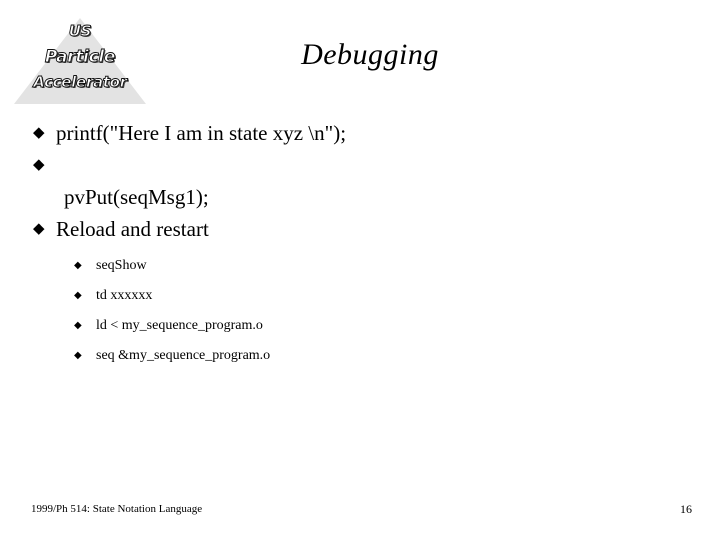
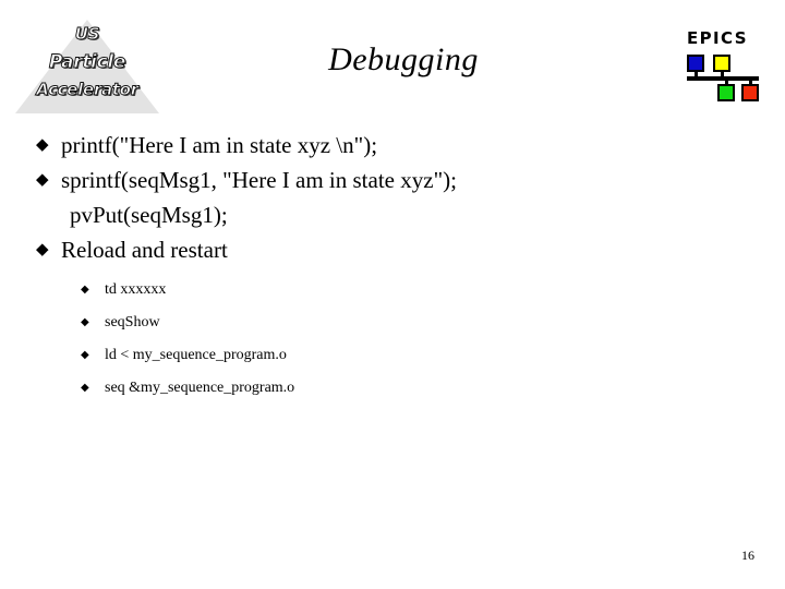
  US
  Particle
  Accelerator
  Debugging
+ EPICS
  ◆
  printf("Here I am in state xyz \n");
  ◆
+ sprintf(seqMsg1, "Here I am in state xyz");
  pvPut(seqMsg1);
  ◆
  Reload and restart
  ◆
- seqShow
+ td xxxxxx
  ◆
- td xxxxxx
+ seqShow
  ◆
  ld < my_sequence_program.o
  ◆
  seq &my_sequence_program.o
- 1999/Ph 514: State Notation Language
  16
